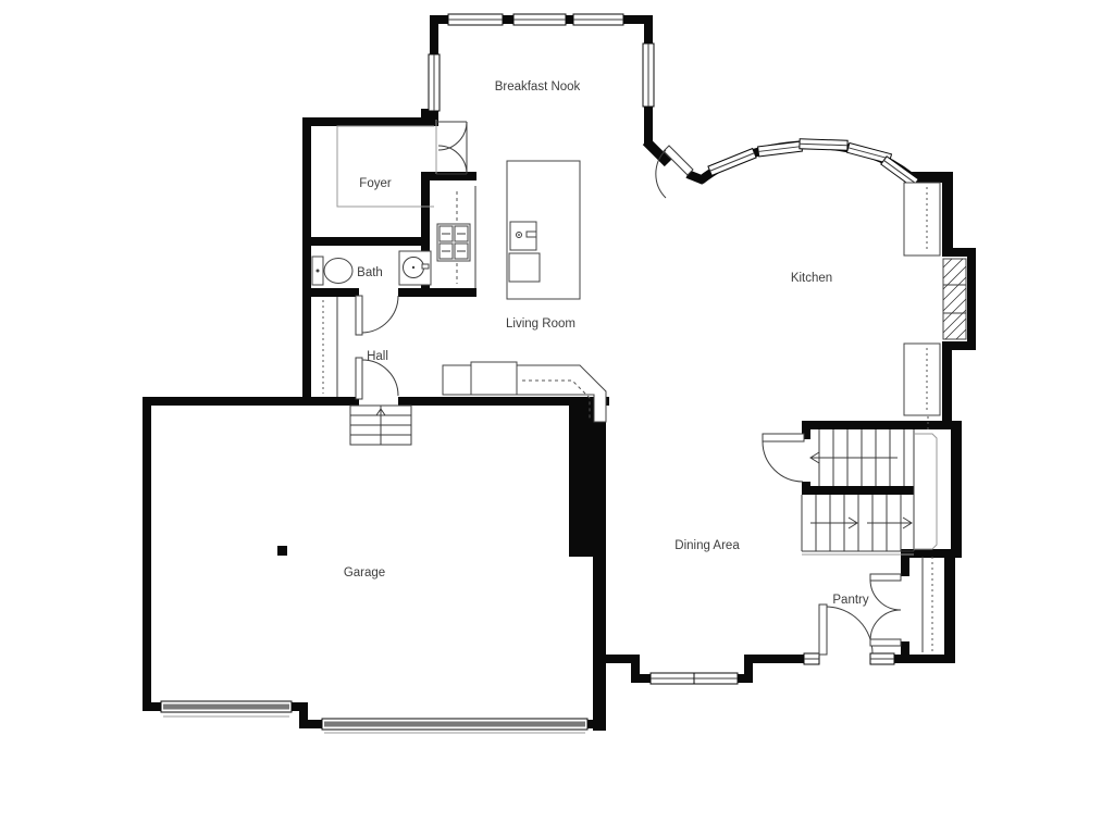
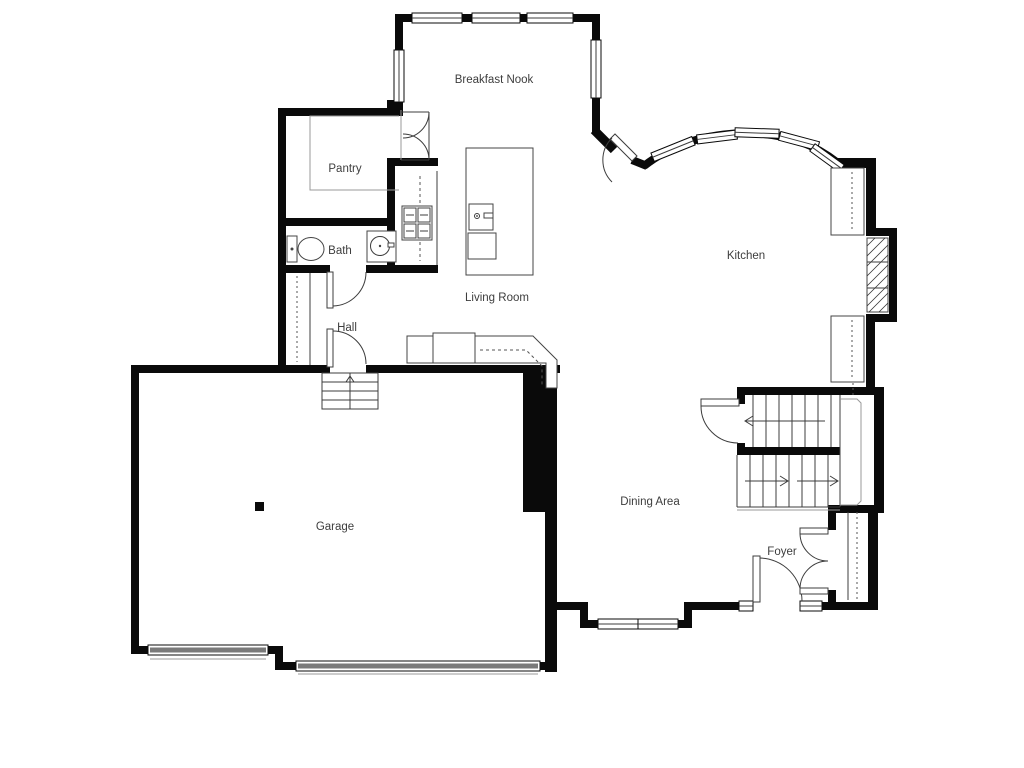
  Breakfast Nook
- Foyer
+ Pantry
  Bath
  Living Room
  Hall
  Kitchen
  Garage
  Dining Area
- Pantry
+ Foyer
